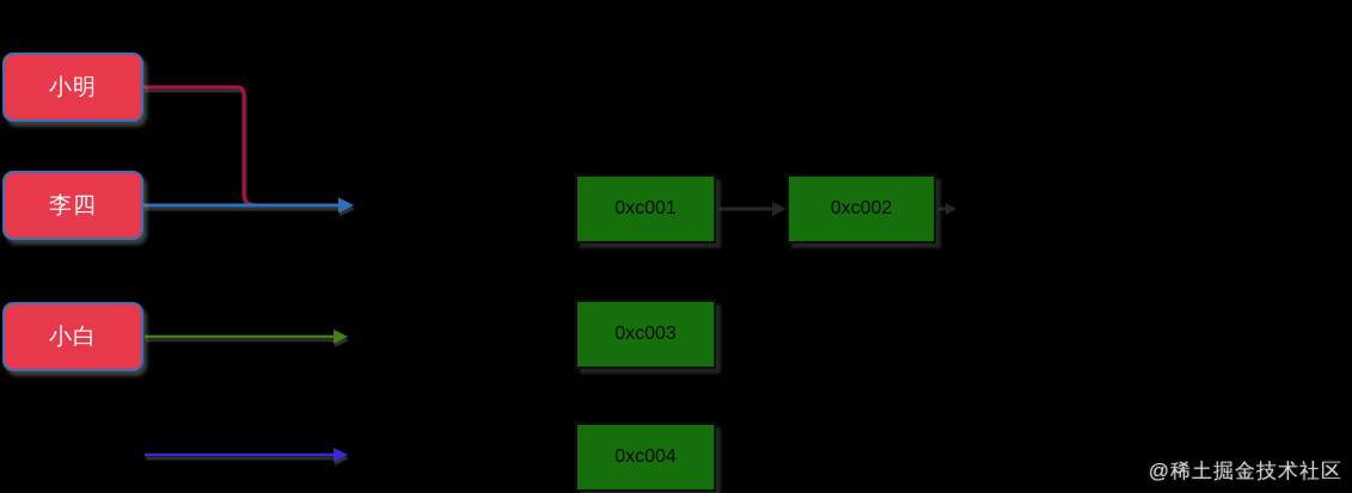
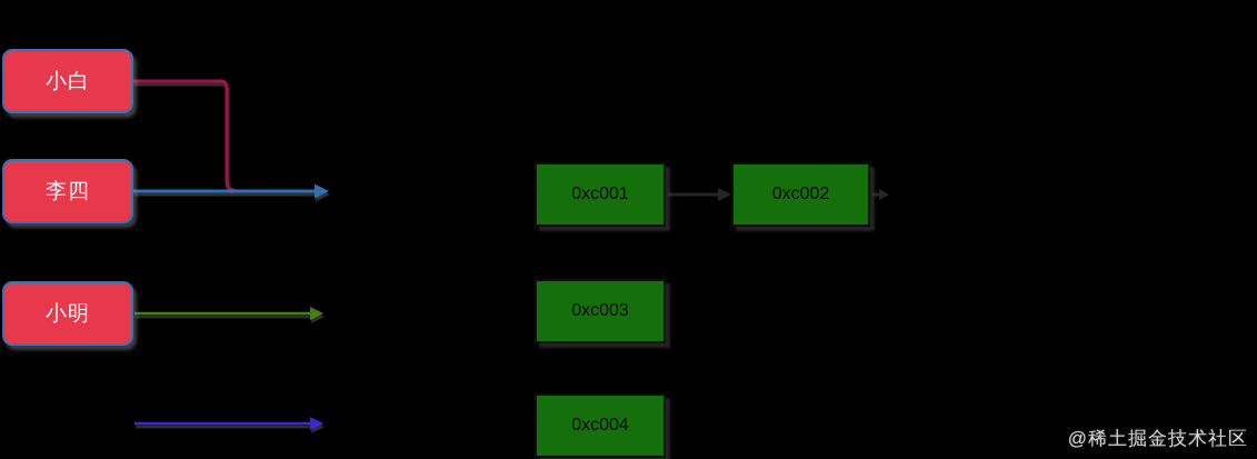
- 小明
+ 小白
  李四
- 小白
+ 小明
  0xc001
  0xc002
  0xc003
  0xc004
  @稀土掘金技术社区
